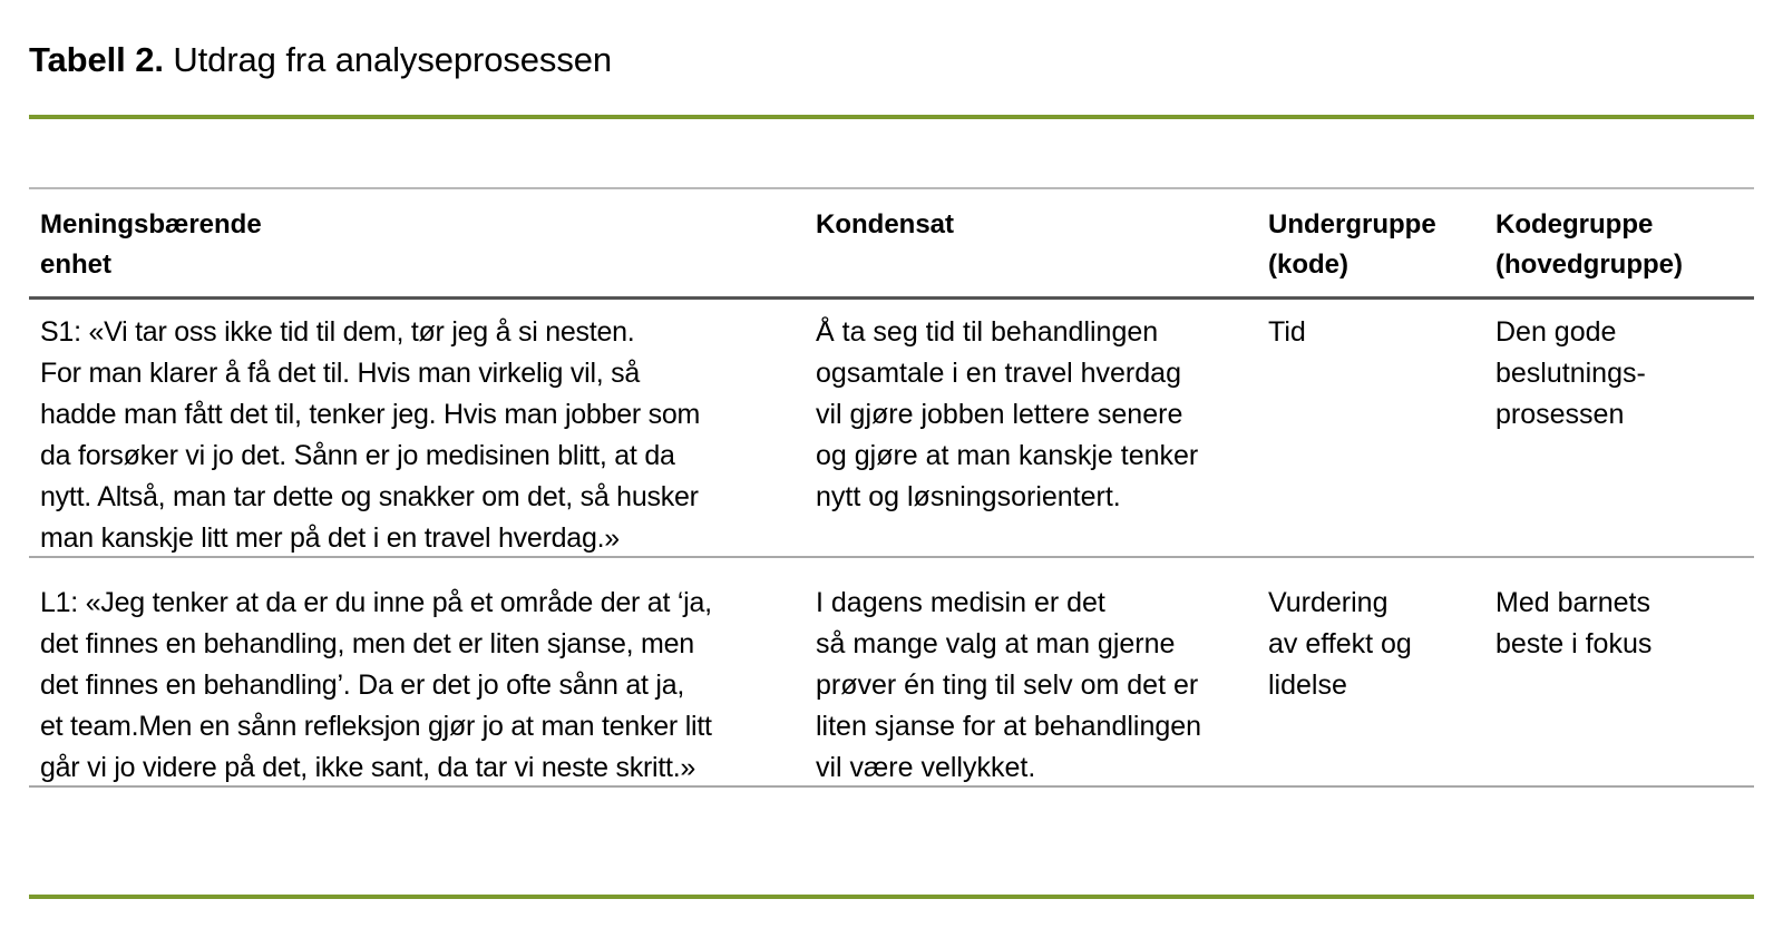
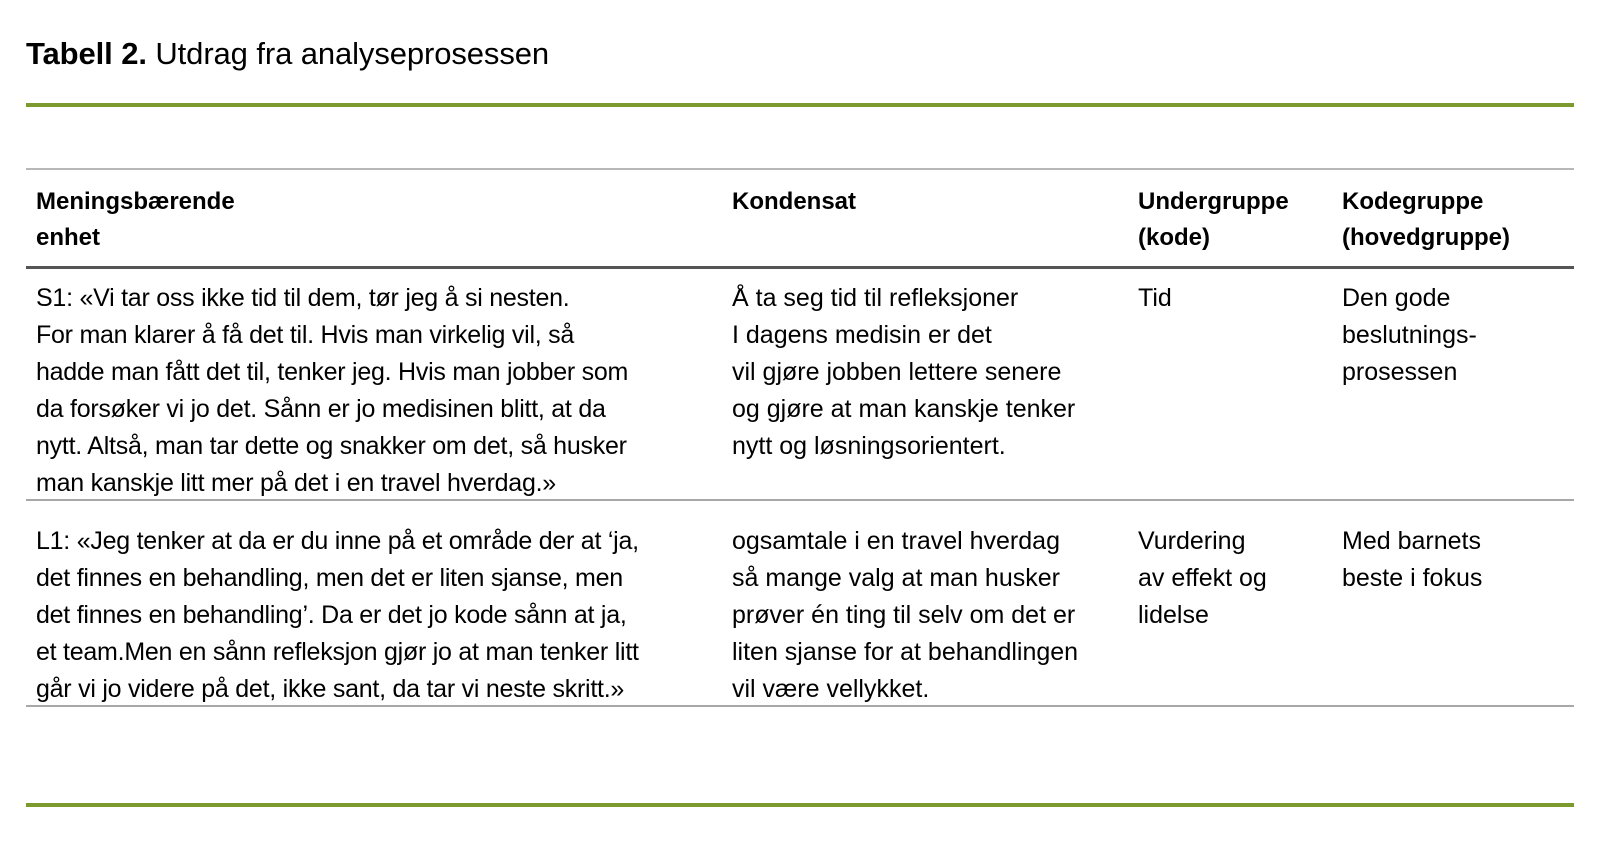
  Tabell 2. Utdrag fra analyseprosessen
  Meningsbærende
  enhet
  Kondensat
  Undergruppe
  (kode)
  Kodegruppe
  (hovedgruppe)
  S1: «Vi tar oss ikke tid til dem, tør jeg å si nesten.
  For man klarer å få det til. Hvis man virkelig vil, så
  hadde man fått det til, tenker jeg. Hvis man jobber som
  da forsøker vi jo det. Sånn er jo medisinen blitt, at da
  nytt. Altså, man tar dette og snakker om det, så husker
  man kanskje litt mer på det i en travel hverdag.»
- Å ta seg tid til behandlingen
+ Å ta seg tid til refleksjoner
- ogsamtale i en travel hverdag
+ I dagens medisin er det
  vil gjøre jobben lettere senere
  og gjøre at man kanskje tenker
  nytt og løsningsorientert.
  Tid
  Den gode
  beslutnings-
  prosessen
  L1: «Jeg tenker at da er du inne på et område der at ‘ja,
  det finnes en behandling, men det er liten sjanse, men
- det finnes en behandling’. Da er det jo ofte sånn at ja,
+ det finnes en behandling’. Da er det jo kode sånn at ja,
  et team.Men en sånn refleksjon gjør jo at man tenker litt
  går vi jo videre på det, ikke sant, da tar vi neste skritt.»
- I dagens medisin er det
+ ogsamtale i en travel hverdag
- så mange valg at man gjerne
+ så mange valg at man husker
  prøver én ting til selv om det er
  liten sjanse for at behandlingen
  vil være vellykket.
  Vurdering
  av effekt og
  lidelse
  Med barnets
  beste i fokus
